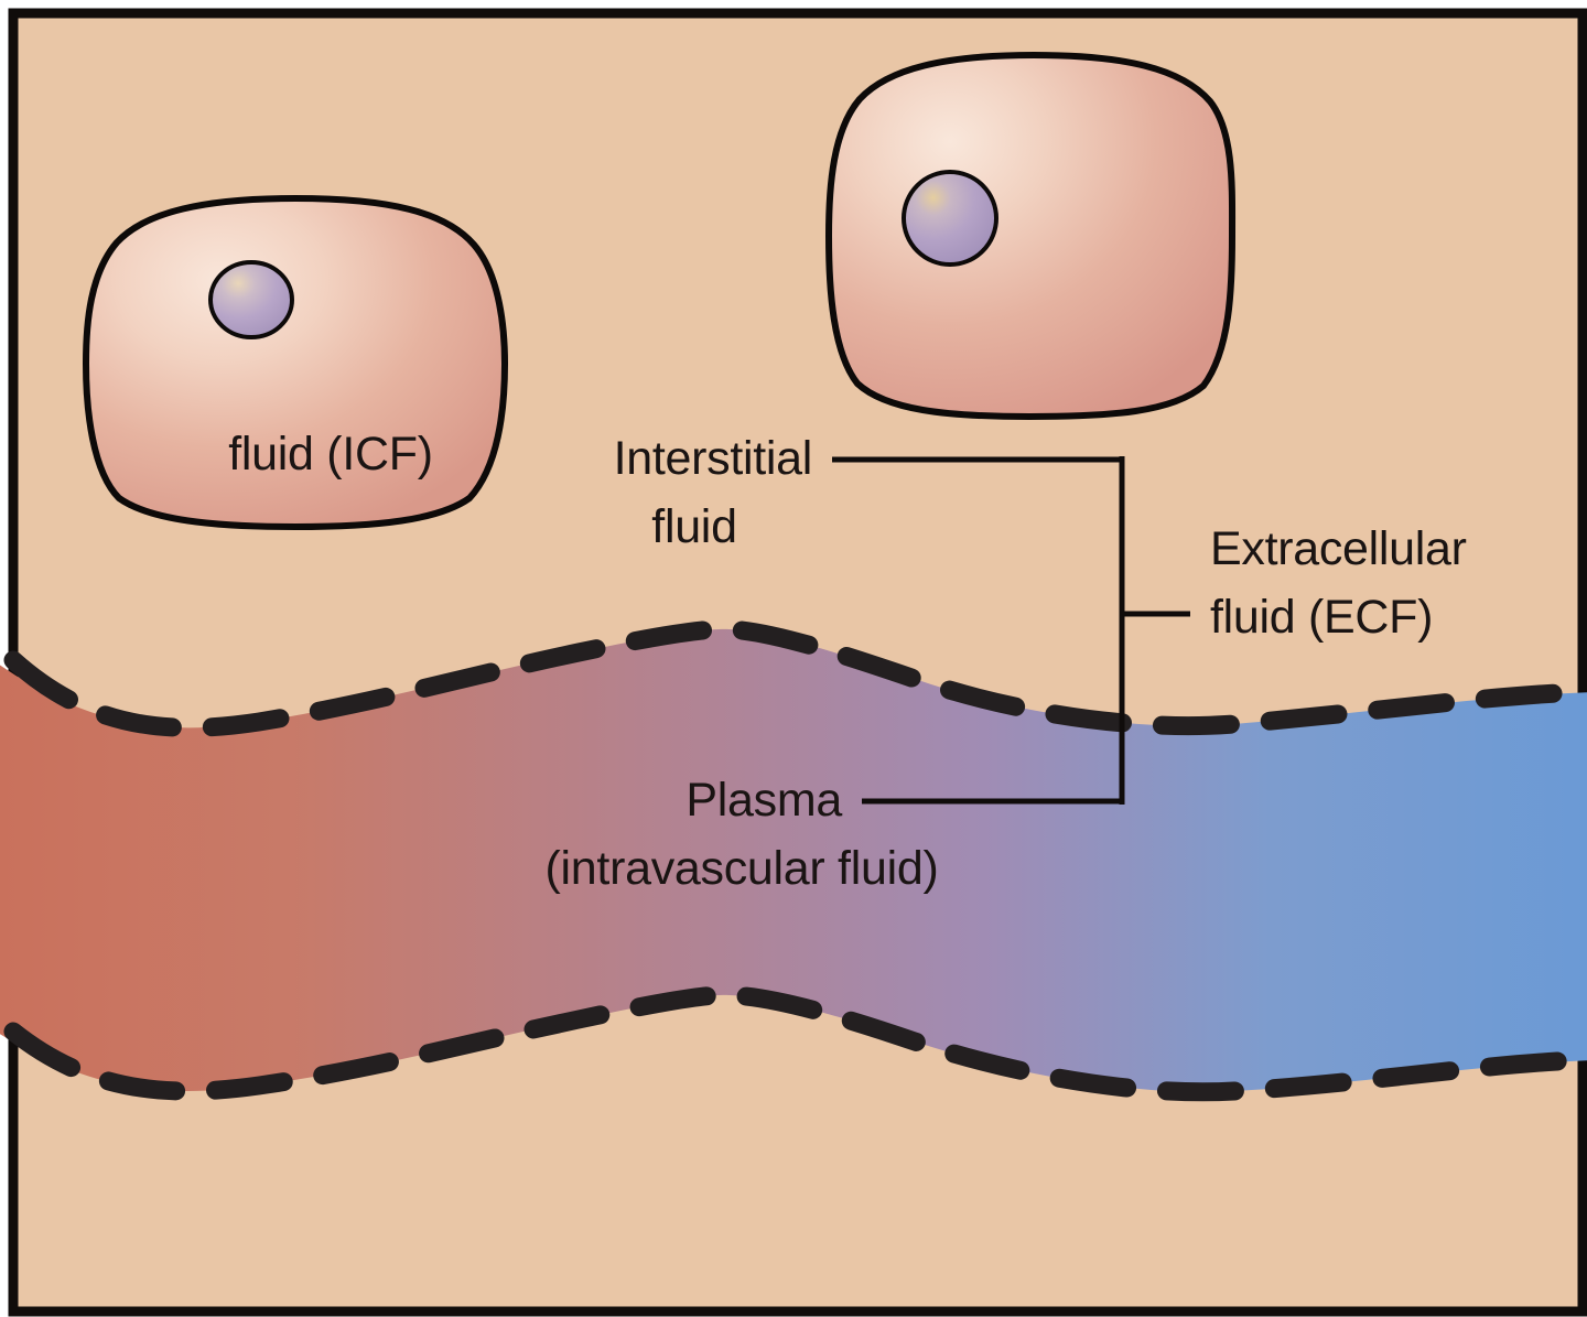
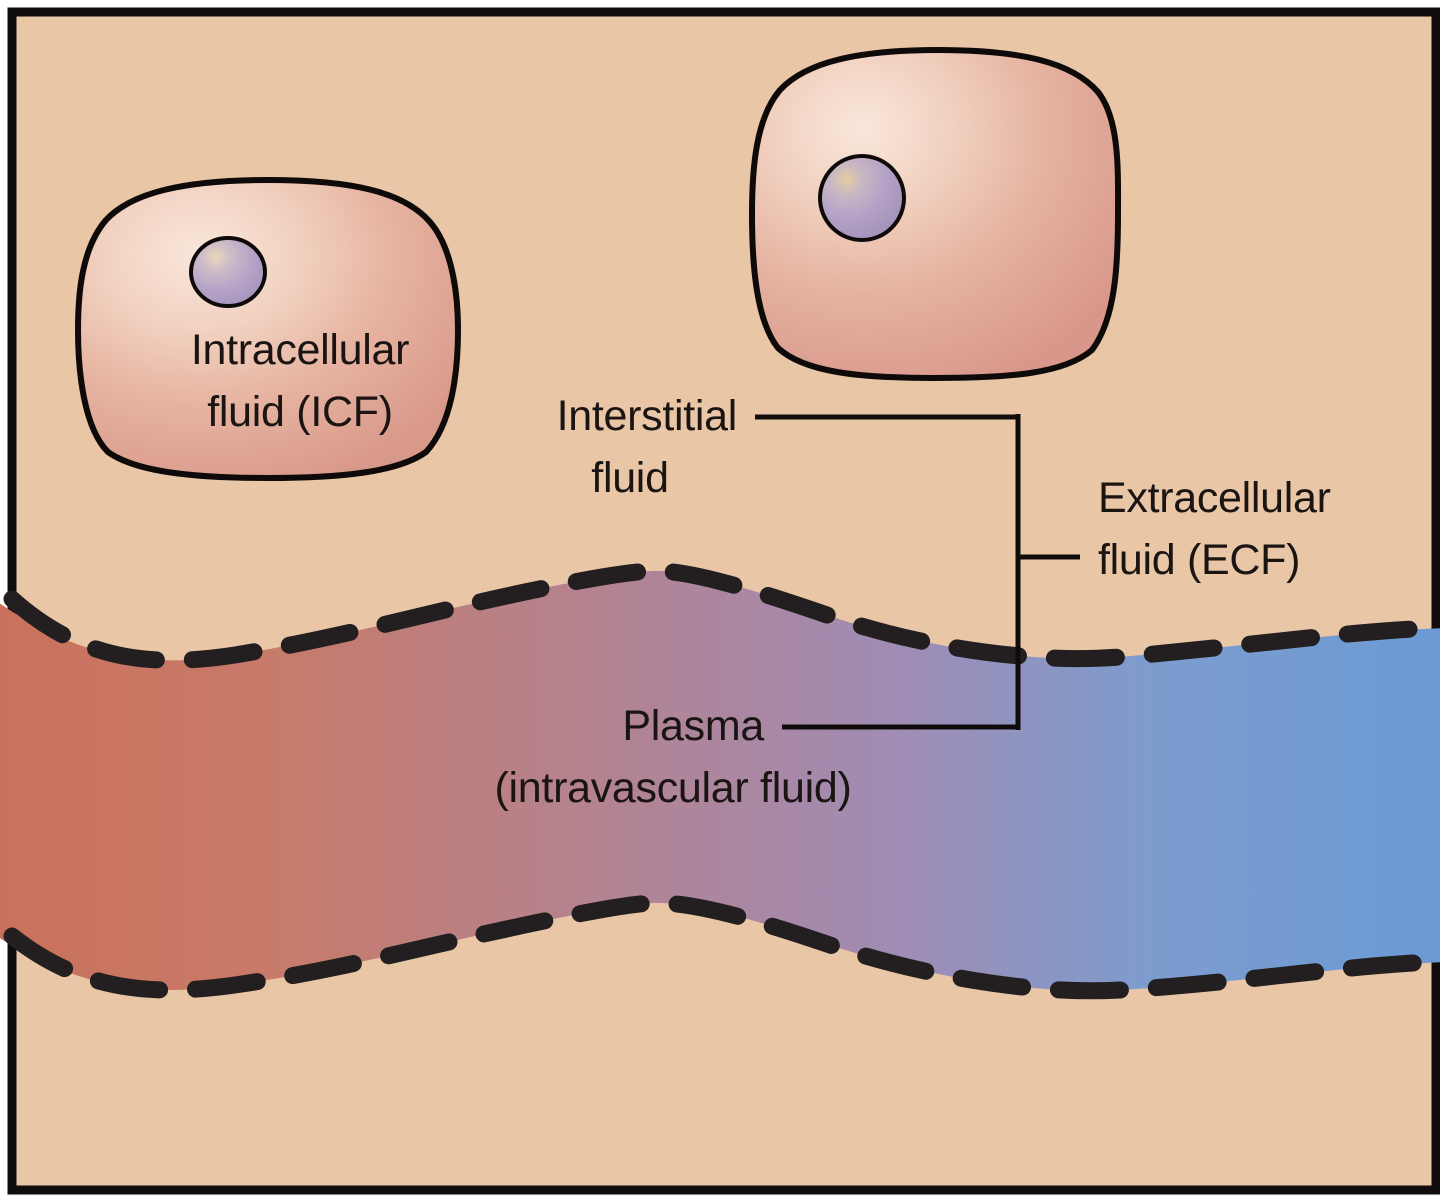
+ Intracellular
  fluid (ICF)
  Interstitial
  fluid
  Plasma
  (intravascular fluid)
  Extracellular
  fluid (ECF)
